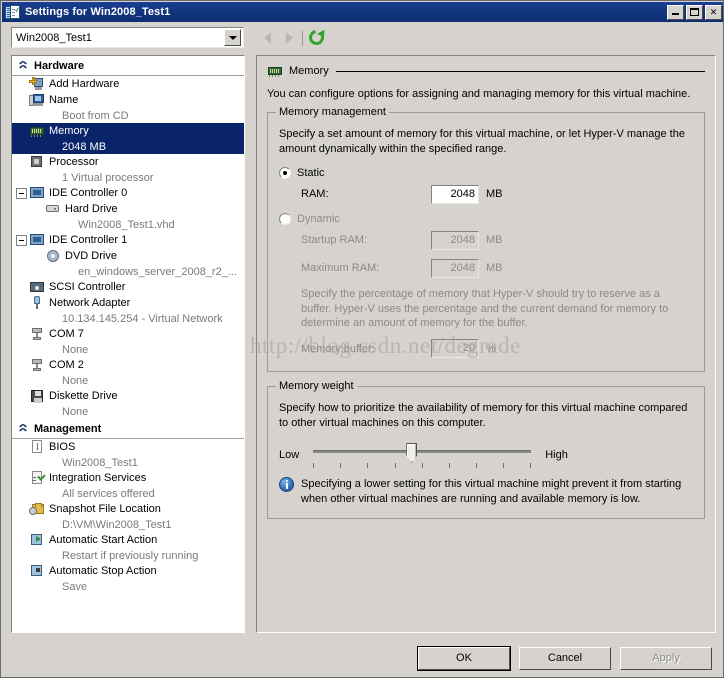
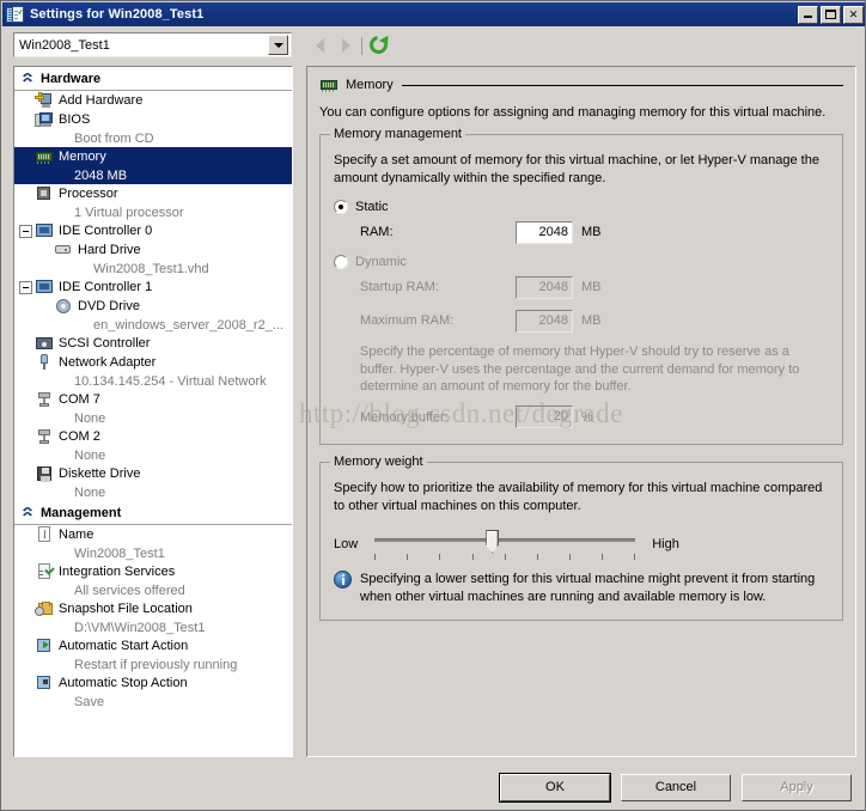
  Settings for Win2008_Test1
  ✕
  Win2008_Test1
  Hardware
  Add Hardware
- Name
+ BIOS
  Boot from CD
  Memory
  2048 MB
  Processor
  1 Virtual processor
  IDE Controller 0
  Hard Drive
  Win2008_Test1.vhd
  IDE Controller 1
  DVD Drive
  en_windows_server_2008_r2_...
  SCSI Controller
  Network Adapter
  10.134.145.254 - Virtual Network
  COM 7
  None
  COM 2
  None
  Diskette Drive
  None
  Management
- BIOS
+ Name
  Win2008_Test1
  Integration Services
  All services offered
  Snapshot File Location
  D:\VM\Win2008_Test1
  Automatic Start Action
  Restart if previously running
  Automatic Stop Action
  Save
  Memory
  You can configure options for assigning and managing memory for this virtual machine.
  Memory management
  Specify a set amount of memory for this virtual machine, or let Hyper-V manage the amount dynamically within the specified range.
  Static
  RAM:
  2048
  MB
  Dynamic
  Startup RAM:
  2048
  MB
  Maximum RAM:
  2048
  MB
  Specify the percentage of memory that Hyper-V should try to reserve as a buffer. Hyper-V uses the percentage and the current demand for memory to determine an amount of memory for the buffer.
  Memory buffer:
  20
  %
  Memory weight
  Specify how to prioritize the availability of memory for this virtual machine compared to other virtual machines on this computer.
  Low
  High
  Specifying a lower setting for this virtual machine might prevent it from starting when other virtual machines are running and available memory is low.
  http://blog.csdn.net/degrade
  OK
  Cancel
  Apply
